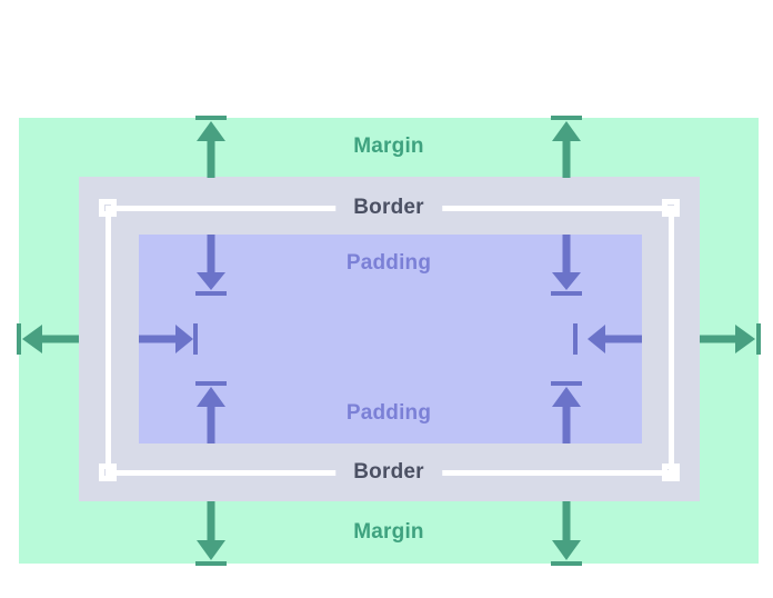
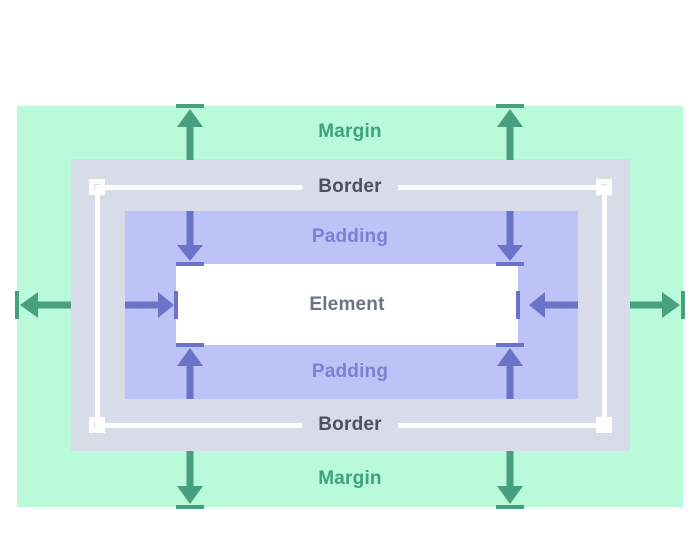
+ Element
  Margin
  Border
  Padding
  Padding
  Border
  Margin
